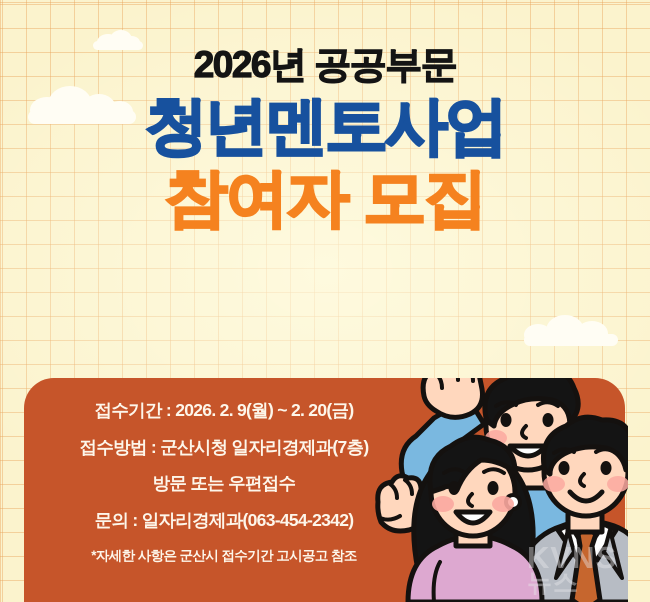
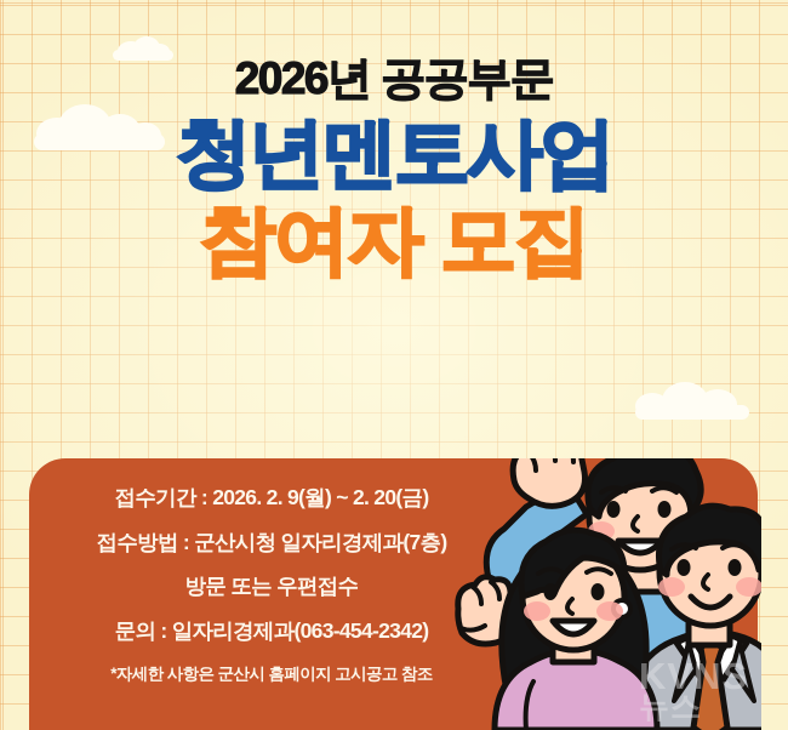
  2026년 공공부문
  청년멘토사업
  참여자 모집
  접수기간 : 2026. 2. 9(월) ~ 2. 20(금)
  접수방법 : 군산시청 일자리경제과(7층)
  방문 또는 우편접수
  문의 : 일자리경제과(063-454-2342)
- *자세한 사항은 군산시 접수기간 고시공고 참조
+ *자세한 사항은 군산시 홈페이지 고시공고 참조
  KVNS
  뉴스
